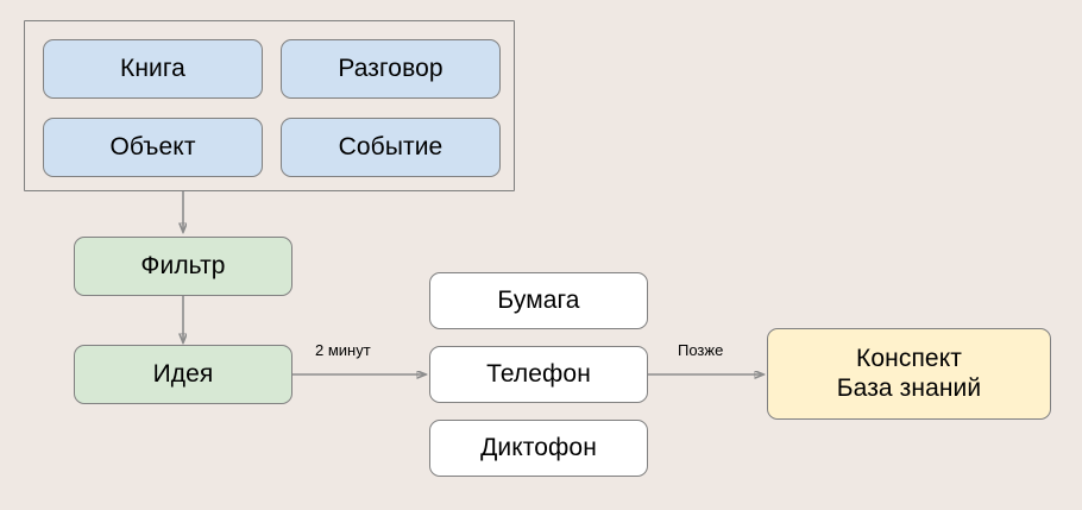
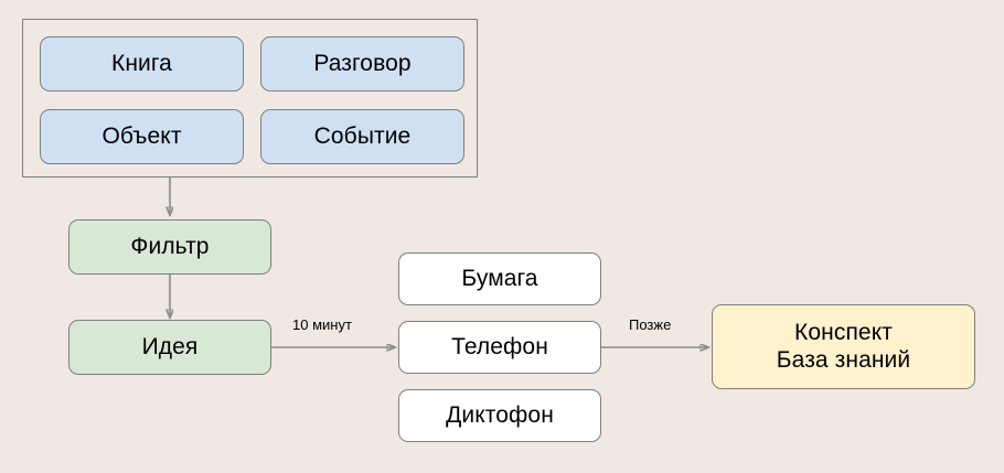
  Книга
  Разговор
  Объект
  Событие
  Фильтр
  Идея
- 2 минут
+ 10 минут
  Бумага
  Телефон
  Диктофон
  Позже
  Конспект
  База знаний
